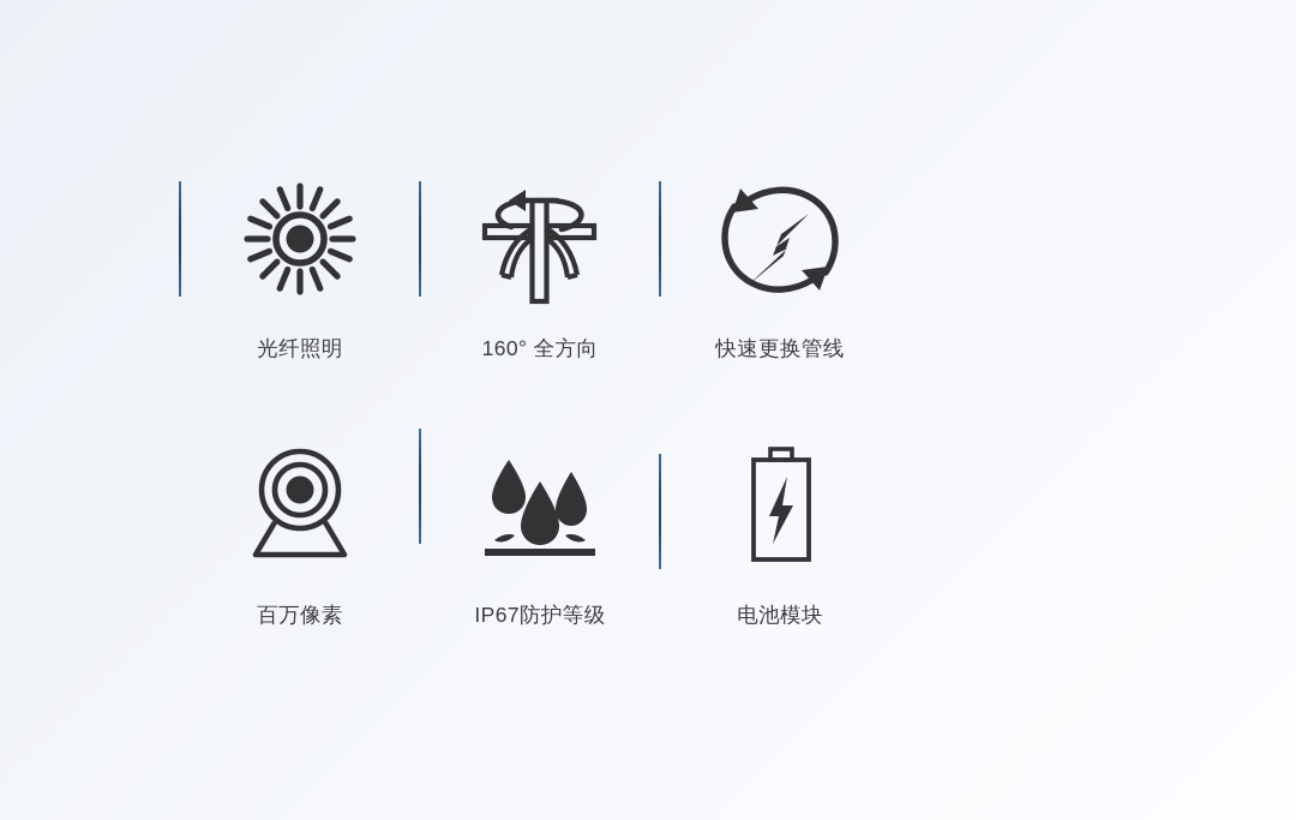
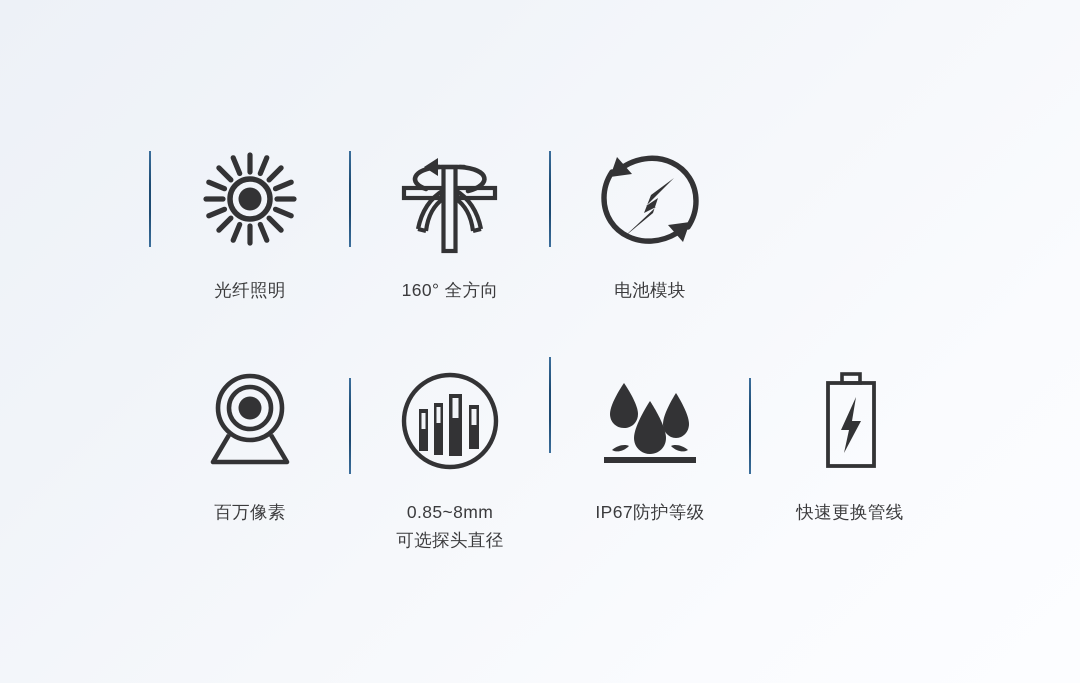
  光纤照明
  160° 全方向
- 快速更换管线
+ 电池模块
  百万像素
+ 0.85~8mm
+ 可选探头直径
  IP67防护等级
- 电池模块
+ 快速更换管线
